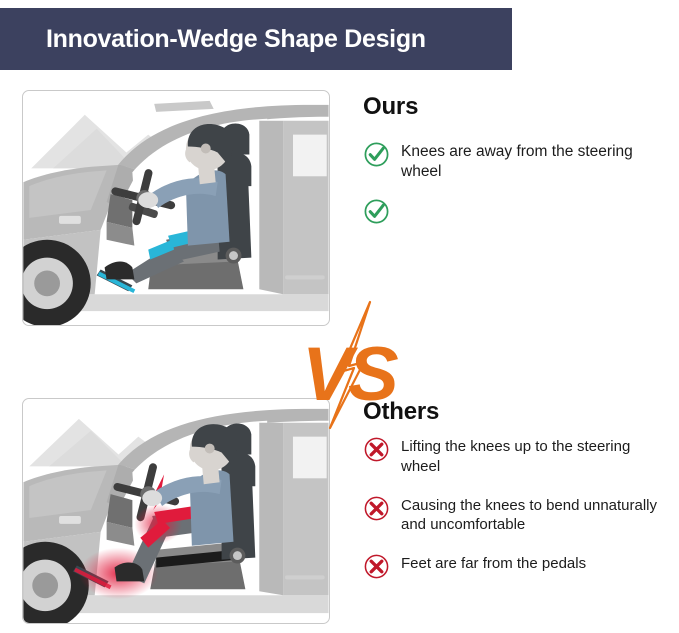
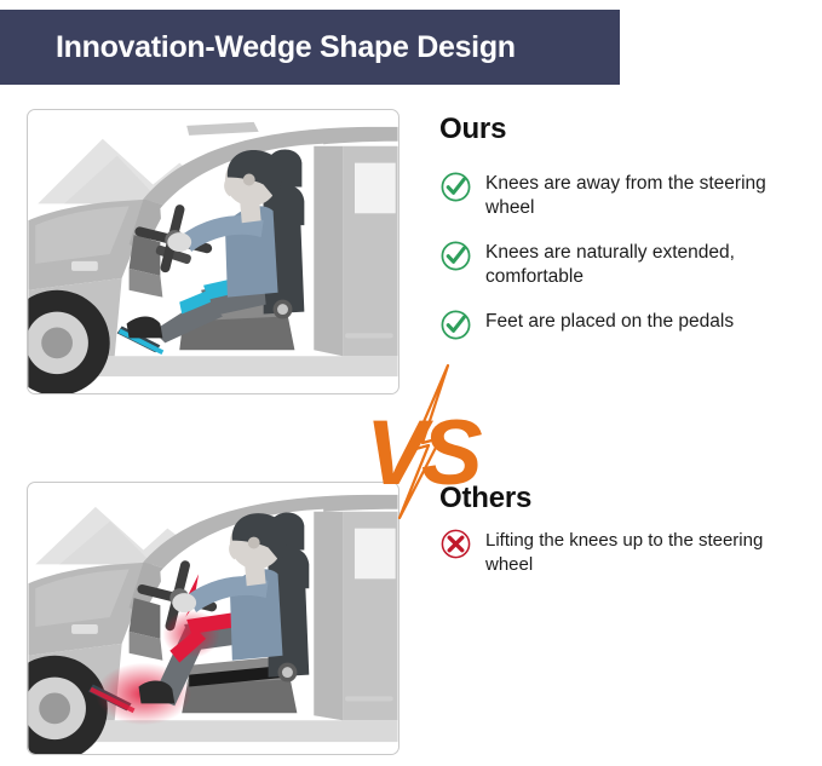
  Innovation-Wedge Shape Design
  Ours
  Knees are away from the steering wheel
+ Knees are naturally extended, comfortable
+ Feet are placed on the pedals
  V
  S
  Others
  Lifting the knees up to the steering wheel
- Causing the knees to bend unnaturally and uncomfortable
- Feet are far from the pedals
